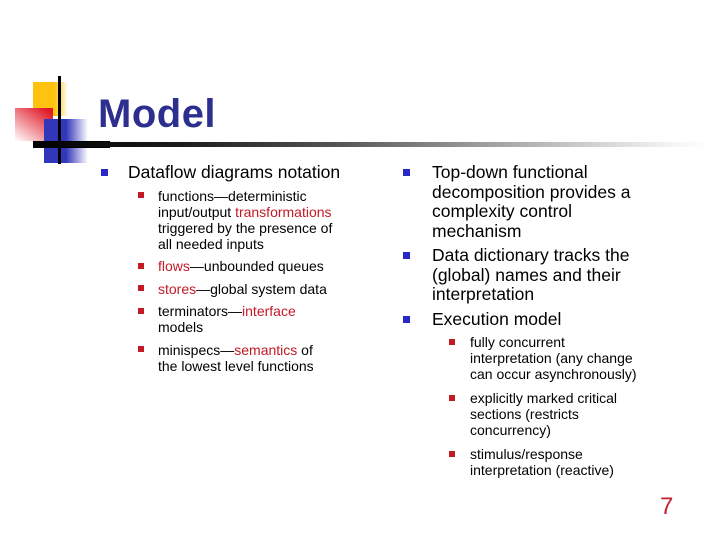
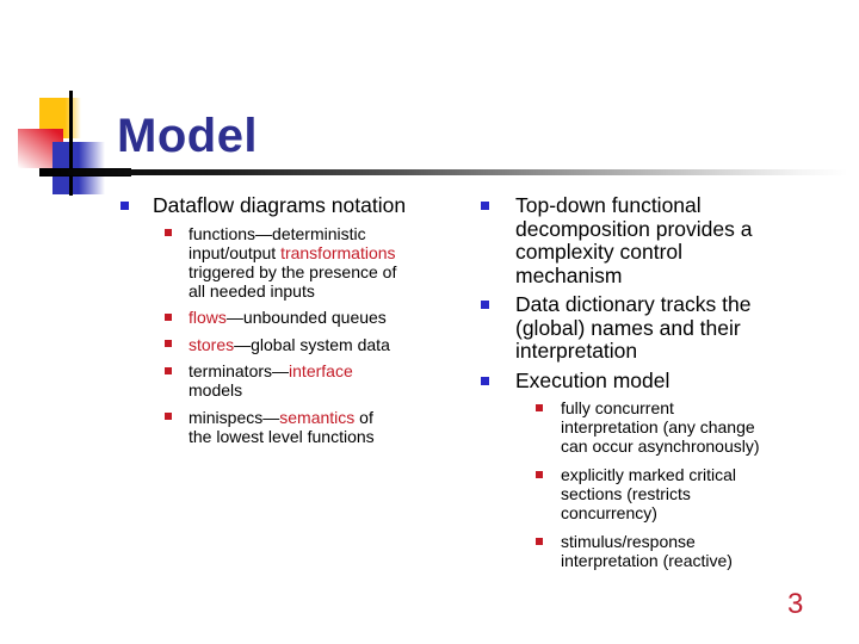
  Model
  Dataflow diagrams notation
  functions—deterministic
  input/output transformations
  triggered by the presence of
  all needed inputs
  flows—unbounded queues
  stores—global system data
  terminators—interface
  models
  minispecs—semantics of
  the lowest level functions
  Top-down functional
  decomposition provides a
  complexity control
  mechanism
  Data dictionary tracks the
  (global) names and their
  interpretation
  Execution model
  fully concurrent
  interpretation (any change
  can occur asynchronously)
  explicitly marked critical
  sections (restricts
  concurrency)
  stimulus/response
  interpretation (reactive)
- 7
+ 3
